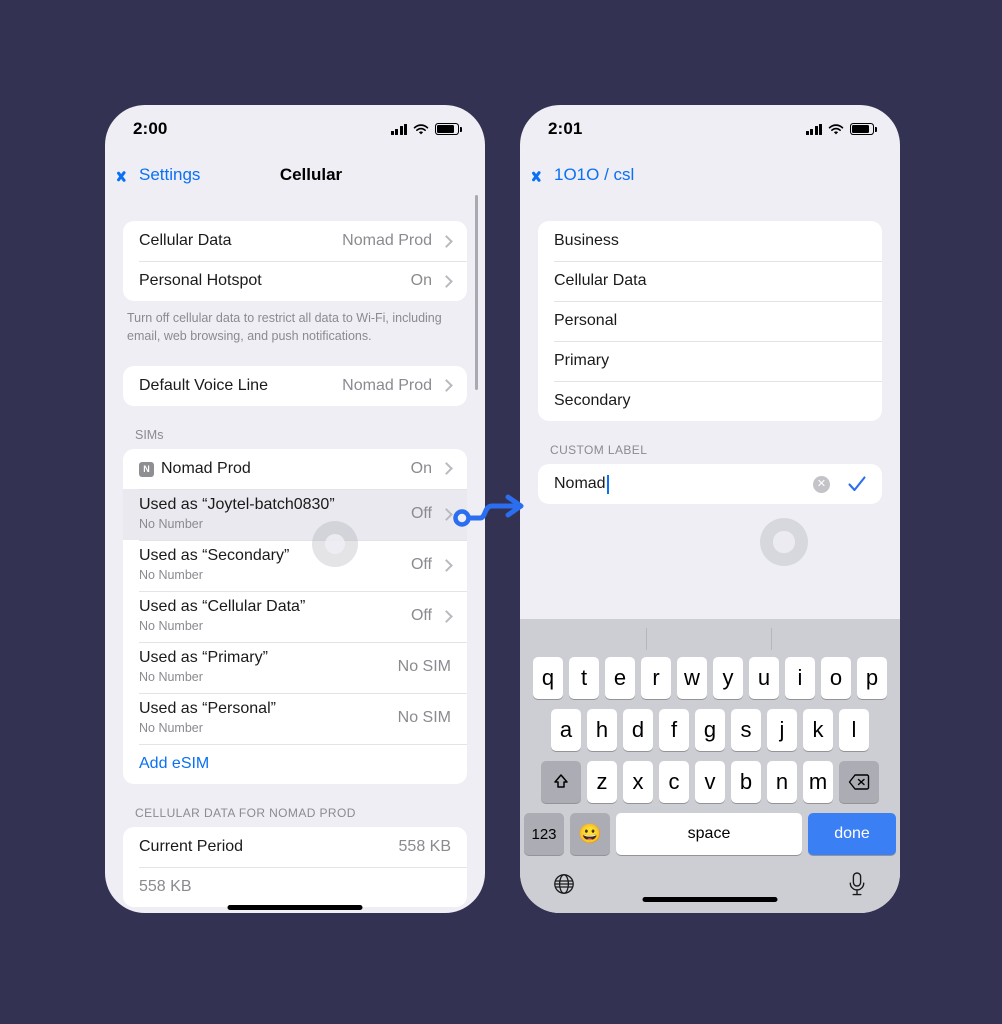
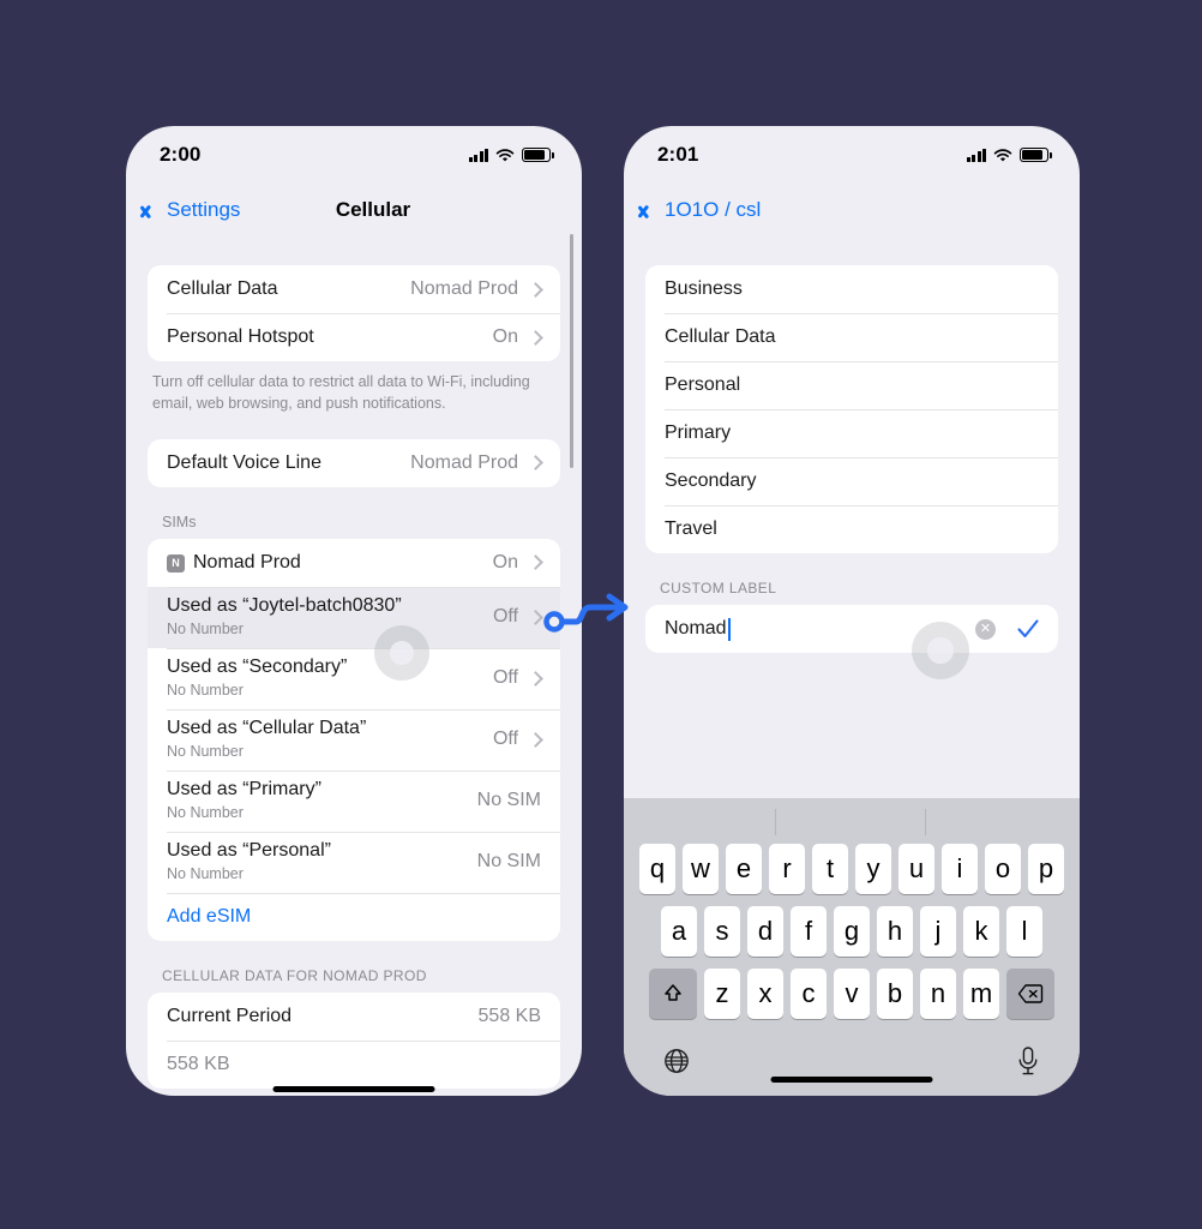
  2:00
  Settings
  Cellular
  Cellular Data
  Nomad Prod
  Personal Hotspot
  On
  Turn off cellular data to restrict all data to Wi-Fi, including email, web browsing, and push notifications.
  Default Voice Line
  Nomad Prod
  SIMs
  N Nomad Prod
  On
  Used as “Joytel-batch0830”
  No Number
  Off
  Used as “Secondary”
  No Number
  Off
  Used as “Cellular Data”
  No Number
  Off
  Used as “Primary”
  No Number
  No SIM
  Used as “Personal”
  No Number
  No SIM
  Add eSIM
  CELLULAR DATA FOR NOMAD PROD
  Current Period
  558 KB
  558 KB
  2:01
  1O1O / csl
  Business
  Cellular Data
  Personal
  Primary
  Secondary
+ Travel
  CUSTOM LABEL
  Nomad
  ✕
  q
- t
+ w
  e
  r
- w
+ t
  y
  u
  i
  o
  p
  a
- h
+ s
  d
  f
  g
- s
+ h
  j
  k
  l
  z
  x
  c
  v
  b
  n
  m
- 123
- 😀
- space
- done
